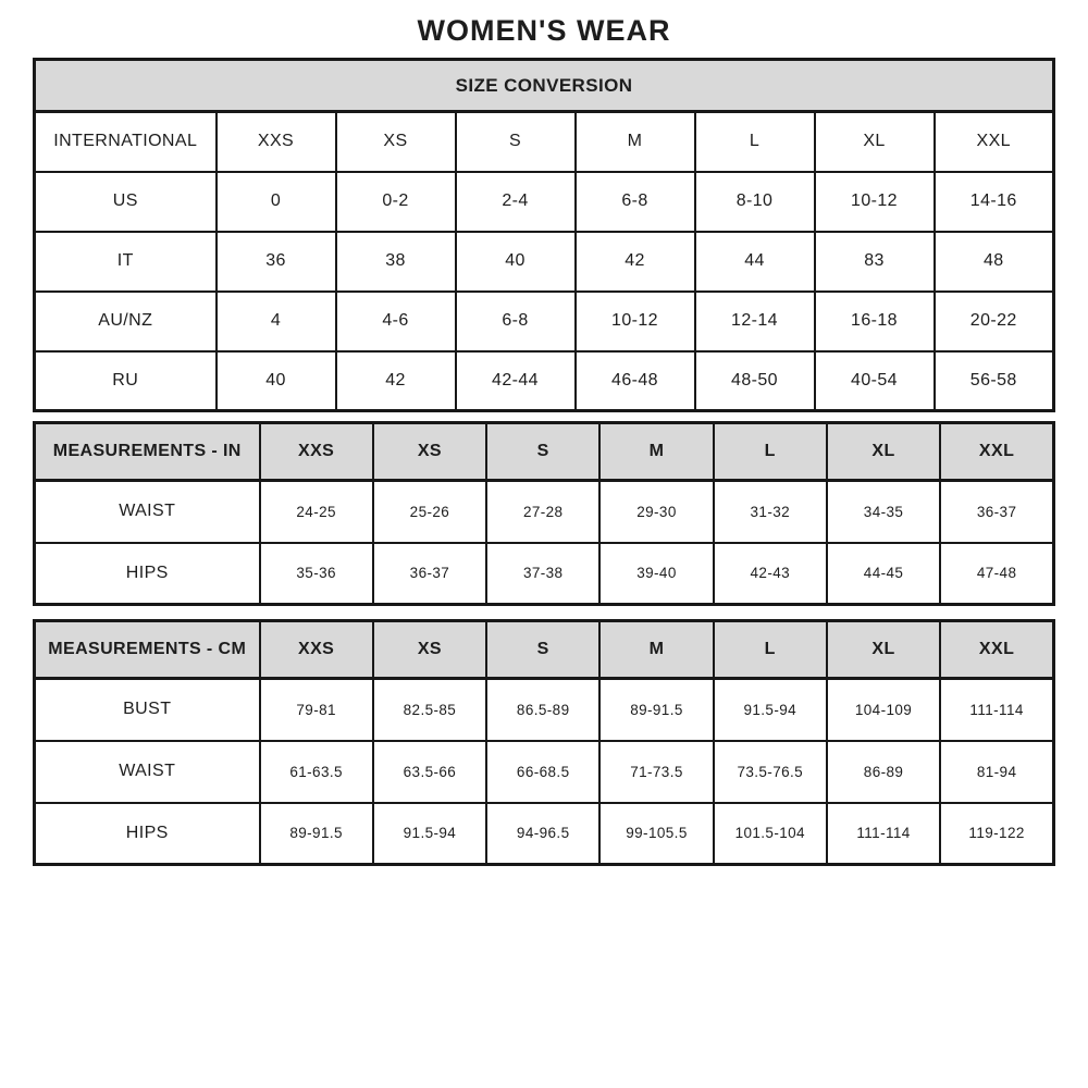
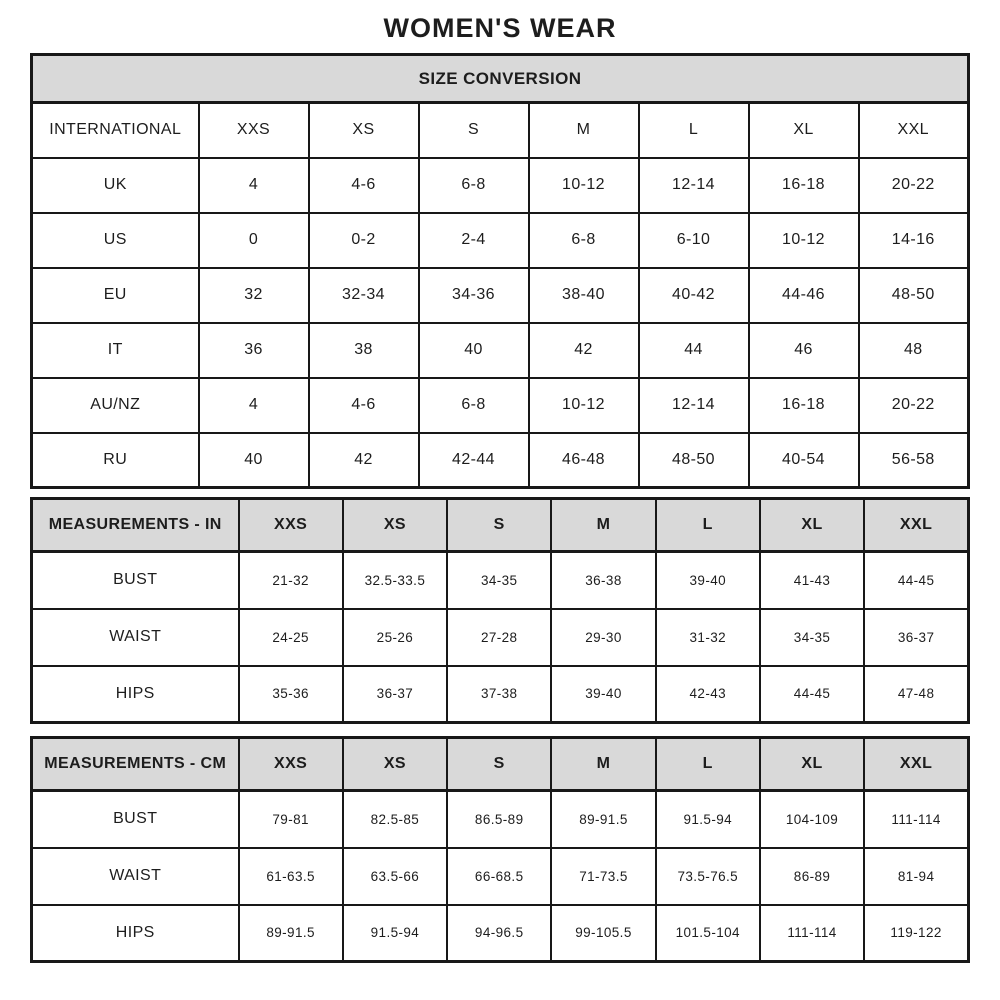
  WOMEN'S WEAR
  SIZE CONVERSION
  INTERNATIONAL	XXS	XS	S	M	L	XL	XXL
+ UK	4	4-6	6-8	10-12	12-14	16-18	20-22
- US	0	0-2	2-4	6-8	8-10	10-12	14-16
+ US	0	0-2	2-4	6-8	6-10	10-12	14-16
+ EU	32	32-34	34-36	38-40	40-42	44-46	48-50
- IT	36	38	40	42	44	83	48
+ IT	36	38	40	42	44	46	48
  AU/NZ	4	4-6	6-8	10-12	12-14	16-18	20-22
  RU	40	42	42-44	46-48	48-50	40-54	56-58
  MEASUREMENTS - IN	XXS	XS	S	M	L	XL	XXL
+ BUST	21-32	32.5-33.5	34-35	36-38	39-40	41-43	44-45
  WAIST	24-25	25-26	27-28	29-30	31-32	34-35	36-37
  HIPS	35-36	36-37	37-38	39-40	42-43	44-45	47-48
  MEASUREMENTS - CM	XXS	XS	S	M	L	XL	XXL
  BUST	79-81	82.5-85	86.5-89	89-91.5	91.5-94	104-109	111-114
  WAIST	61-63.5	63.5-66	66-68.5	71-73.5	73.5-76.5	86-89	81-94
  HIPS	89-91.5	91.5-94	94-96.5	99-105.5	101.5-104	111-114	119-122
